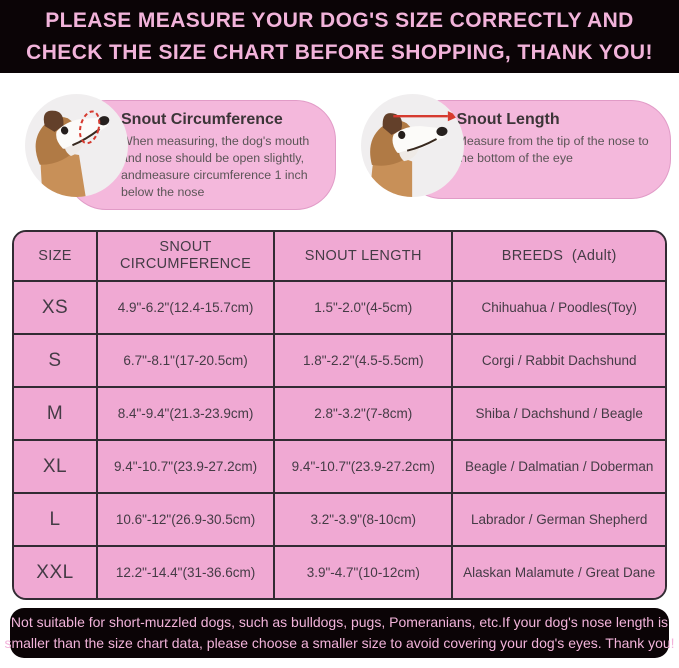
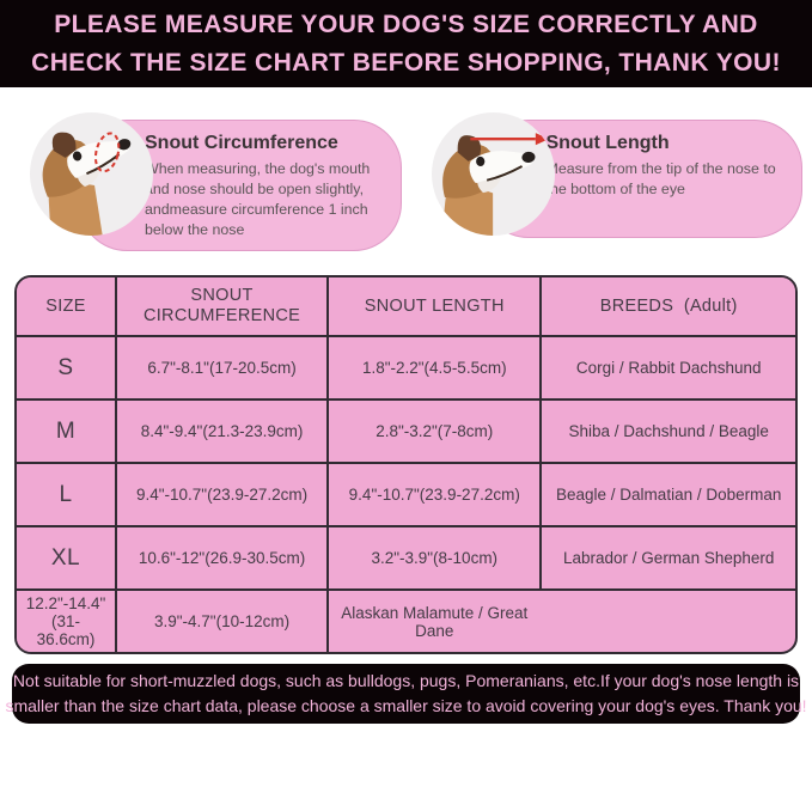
  PLEASE MEASURE YOUR DOG'S SIZE CORRECTLY AND
  CHECK THE SIZE CHART BEFORE SHOPPING, THANK YOU!
  Snout Circumference
  hen measuring, the dog's mouth nd nose should be open slightly, andmeasure circumference 1 inch below the nose
  Snout Length
  easure from the tip of the nose to he bottom of the eye
  SIZE
  SNOUT
  CIRCUMFERENCE
  SNOUT LENGTH
  BREEDS (Adult)
- XS
- 4.9"-6.2"(12.4-15.7cm)
- 1.5"-2.0"(4-5cm)
- Chihuahua / Poodles(Toy)
  S
  6.7"-8.1"(17-20.5cm)
  1.8"-2.2"(4.5-5.5cm)
  Corgi / Rabbit Dachshund
  M
  8.4"-9.4"(21.3-23.9cm)
  2.8"-3.2"(7-8cm)
  Shiba / Dachshund / Beagle
- XL
+ L
  9.4"-10.7"(23.9-27.2cm)
  9.4"-10.7"(23.9-27.2cm)
  Beagle / Dalmatian / Doberman
- L
+ XL
  10.6"-12"(26.9-30.5cm)
  3.2"-3.9"(8-10cm)
  Labrador / German Shepherd
- XXL
  12.2"-14.4"(31-36.6cm)
  3.9"-4.7"(10-12cm)
  Alaskan Malamute / Great Dane
  Not suitable for short-muzzled dogs, such as bulldogs, pugs, Pomeranians, etc.If your dog's nose length is
  smaller than the size chart data, please choose a smaller size to avoid covering your dog's eyes. Thank you!
